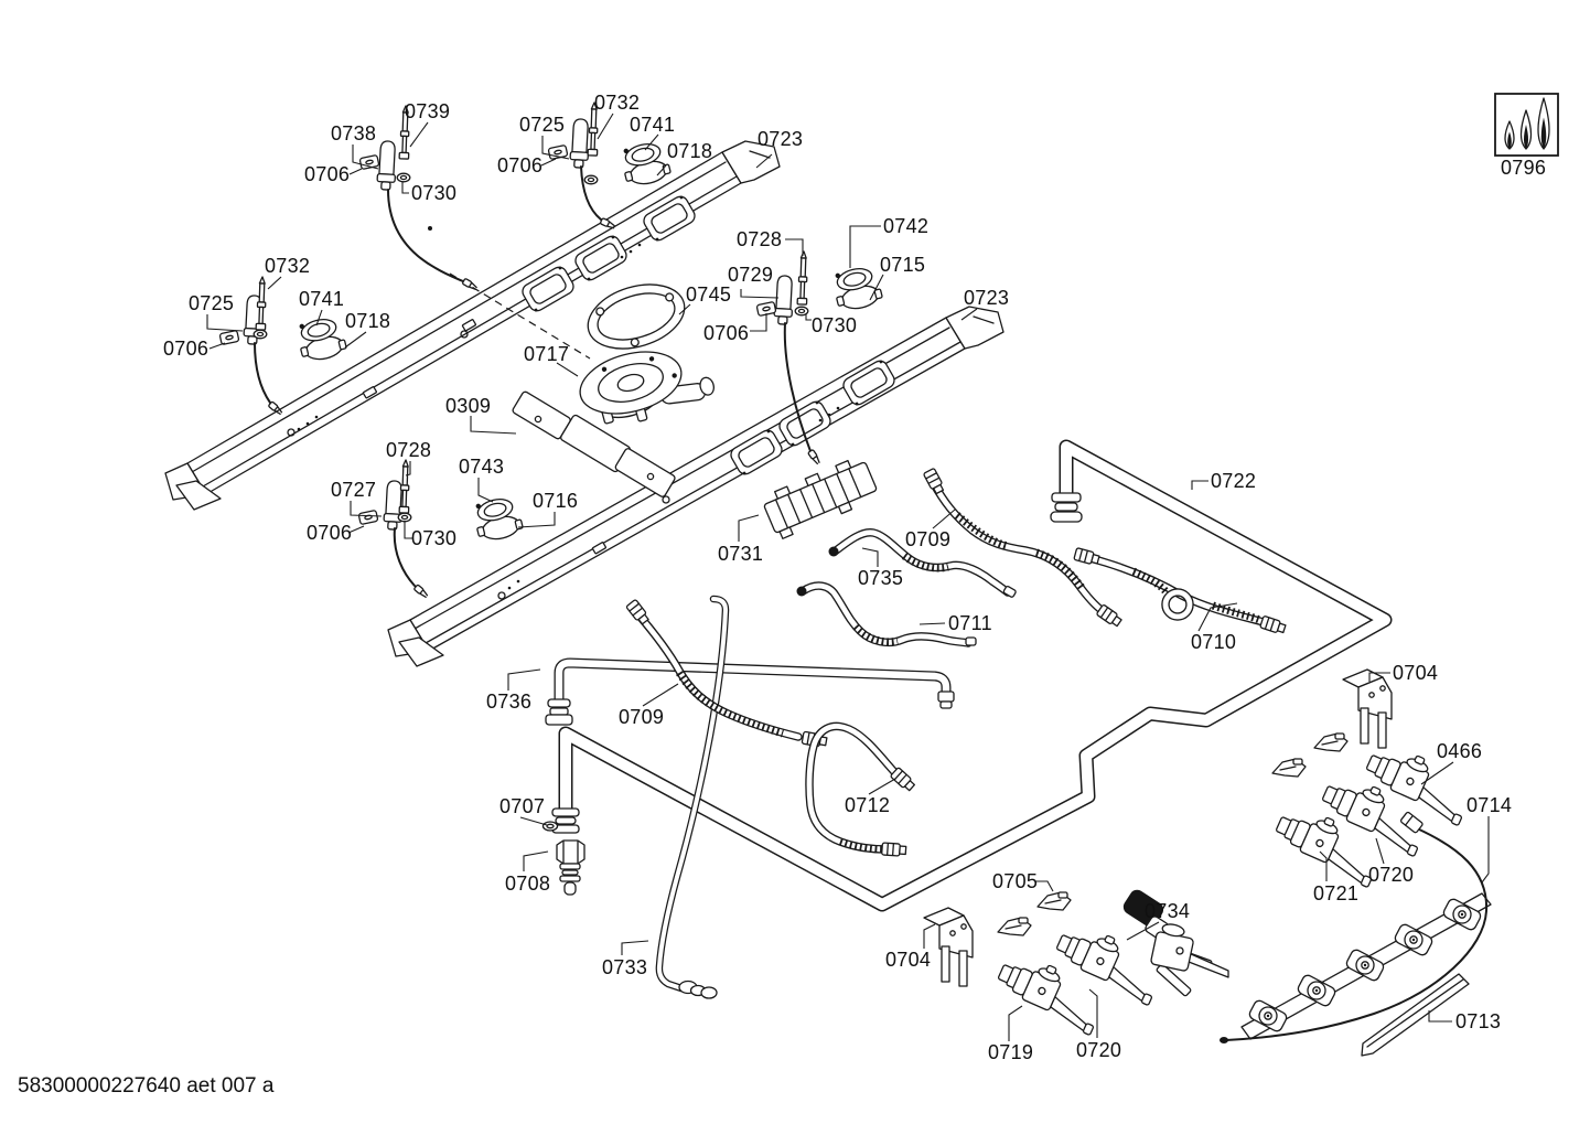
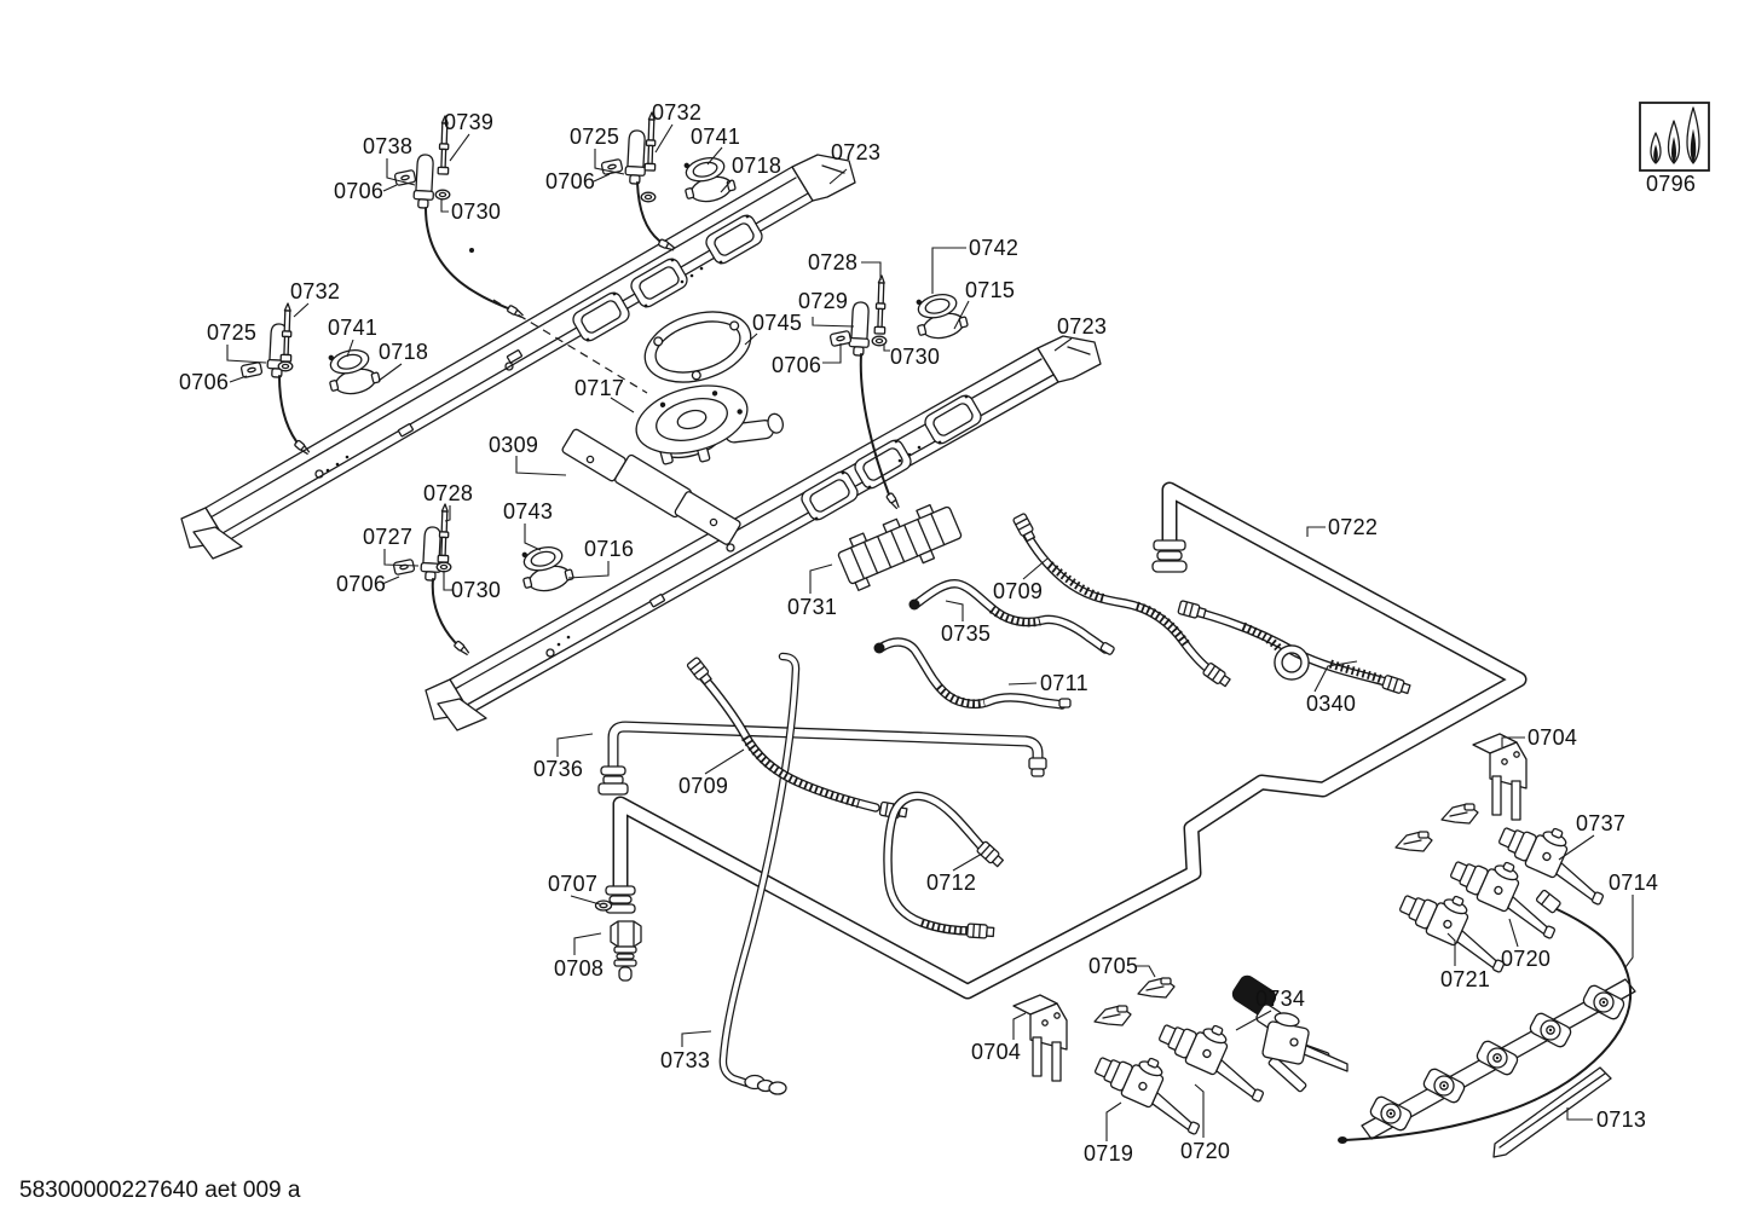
  0738
  0739
  0732
  0725
  0741
  0718
  0723
  0706
  0706
  0730
  0728
  0742
  0729
  0715
  0745
  0732
  0725
  0741
  0718
  0706
  0706
  0730
  0723
  0717
  0309
  0728
  0743
  0727
  0716
  0706
  0730
  0722
  0731
  0709
  0735
  0711
- 0710
+ 0340
  0704
  0736
  0709
- 0466
+ 0737
  0714
  0712
  0707
  0705
  0720
  0708
  0721
  0734
  0704
  0733
  0719
  0720
  0713
  0796
- 58300000227640 aet 007 a
+ 58300000227640 aet 009 a
